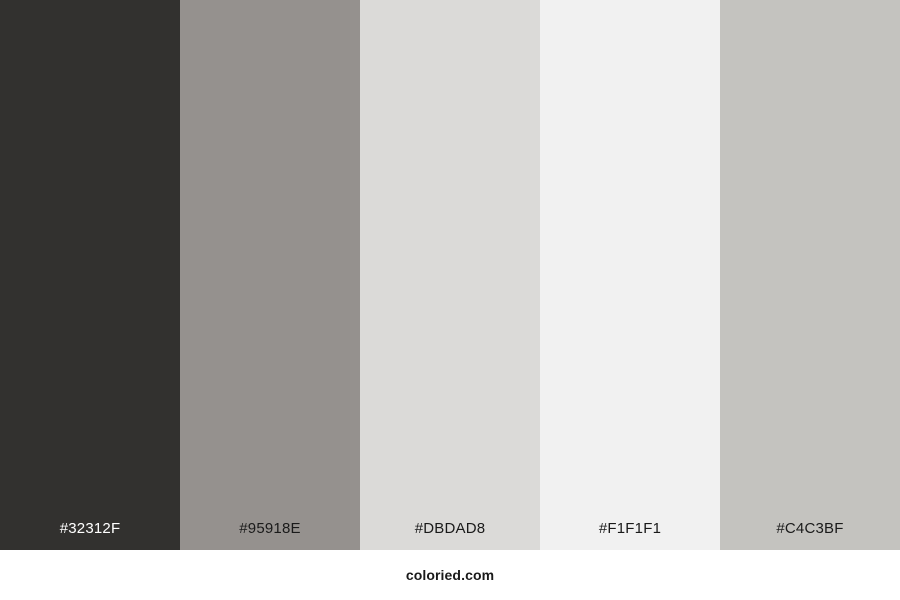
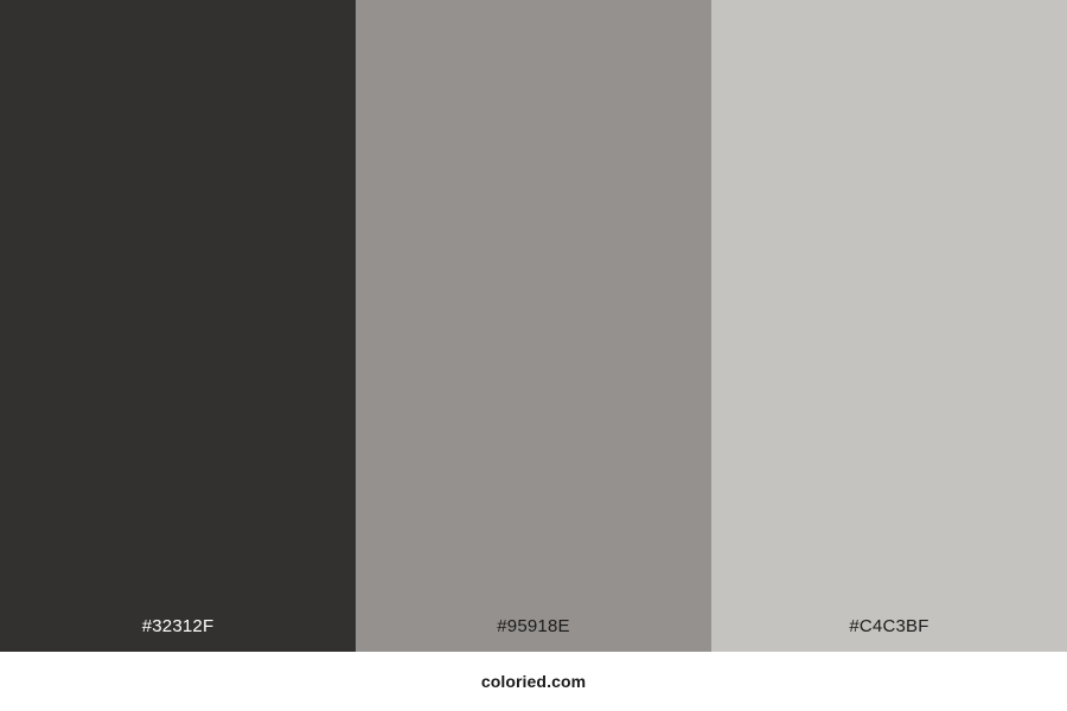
  #32312F
  #95918E
- #DBDAD8
- #F1F1F1
  #C4C3BF
  coloried.com
